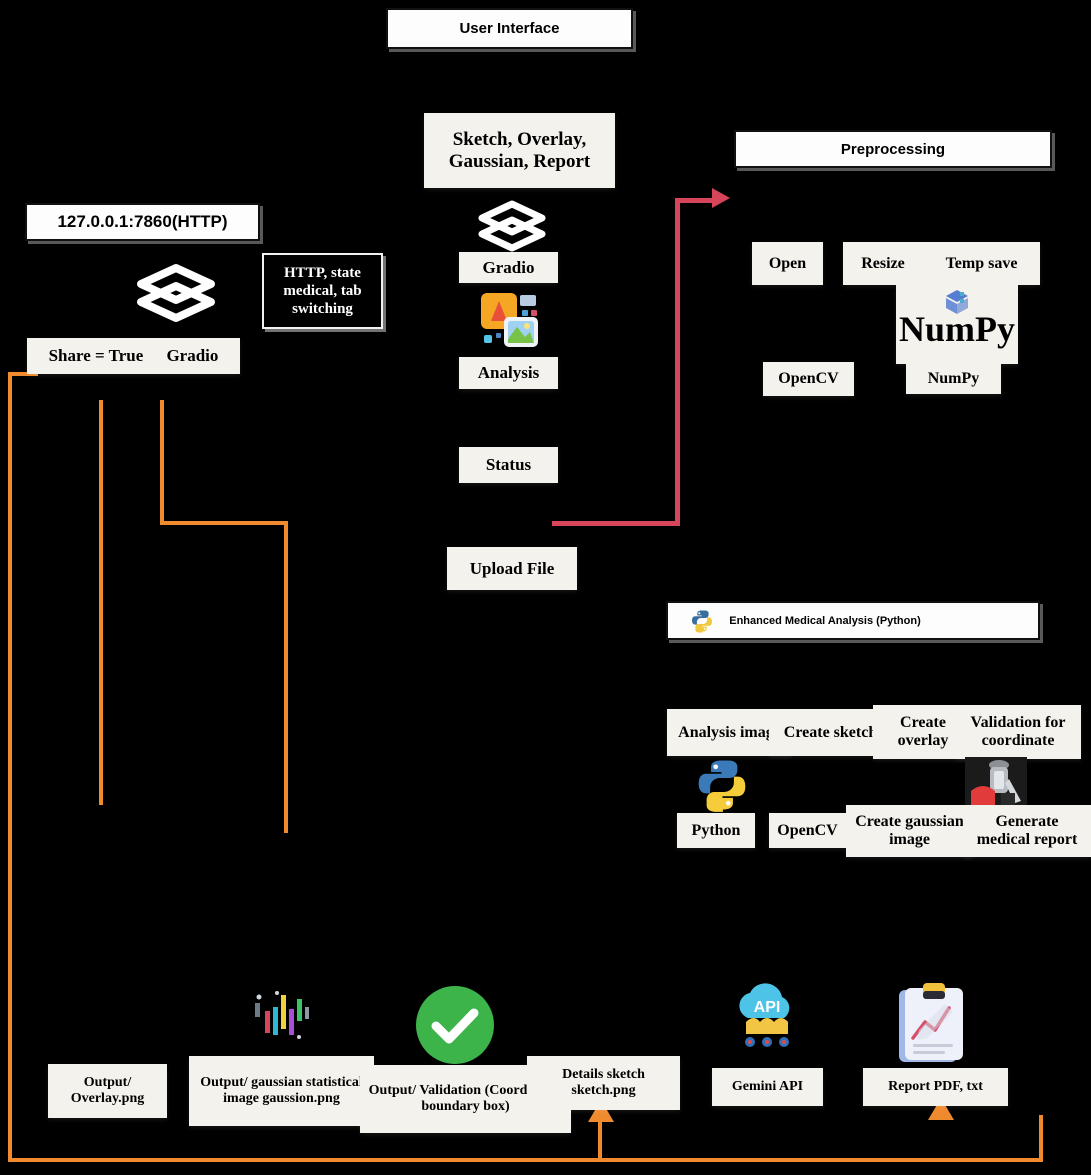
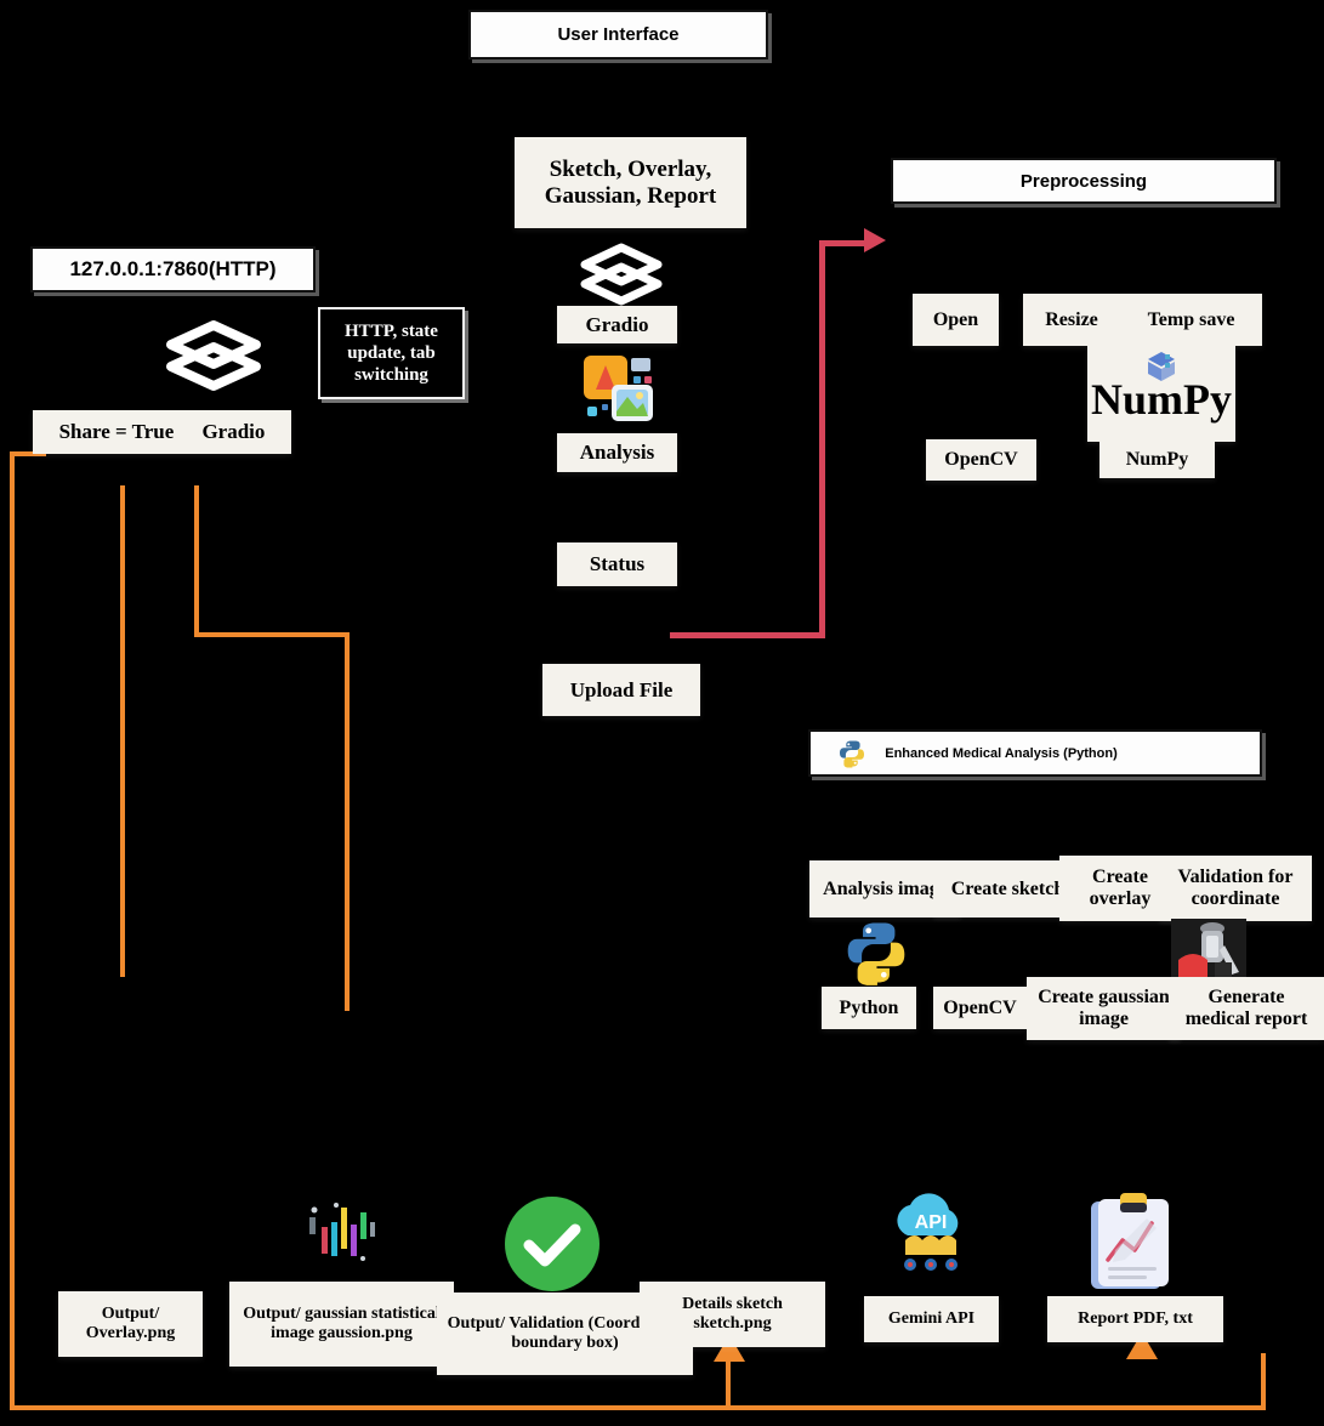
  User Interface
  Sketch, Overlay, Gaussian, Report
  Gradio
  Analysis
  Status
  Upload File
  127.0.0.1:7860(HTTP)
- HTTP, state medical, tab switching
+ HTTP, state update, tab switching
  Share = True
  Gradio
  Preprocessing
  Open
  Resize
  Temp save
  NumPy
  OpenCV
  NumPy
  Enhanced Medical Analysis (Python)
  Analysis ima
  Create sketc
  Create overlay
  Validation for coordinate
  Python
  OpenCV
  Create gaussian image
  Generate medical report
  API
  Output/ Overlay.png
  Output/ gaussian statistica image gaussion.png
  Output/ Validation (Coord boundary box)
  Details sketch sketch.png
  Gemini API
  Report PDF, txt
